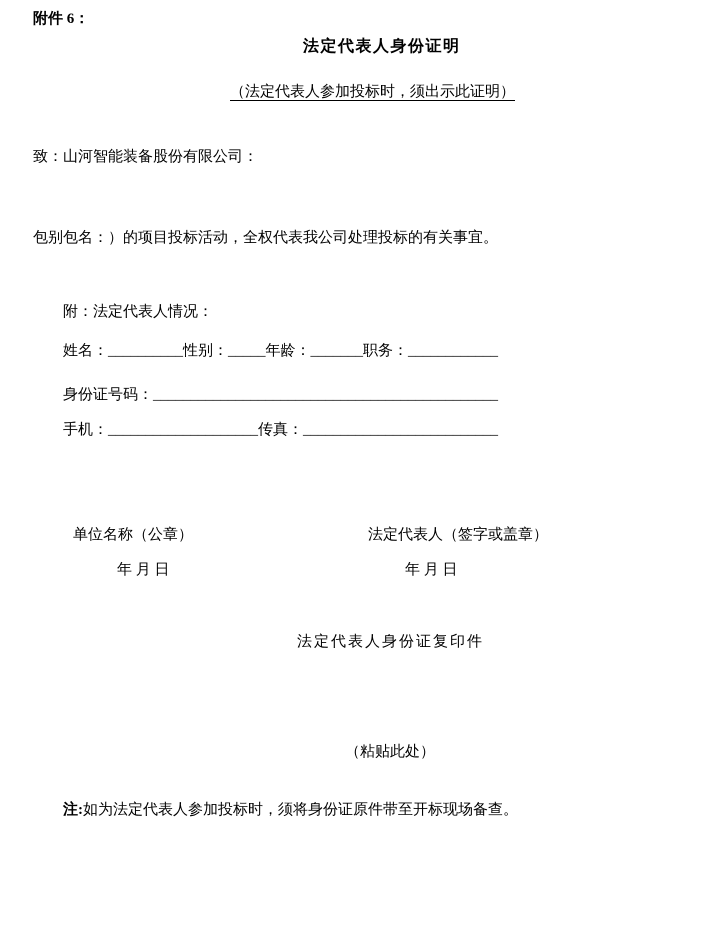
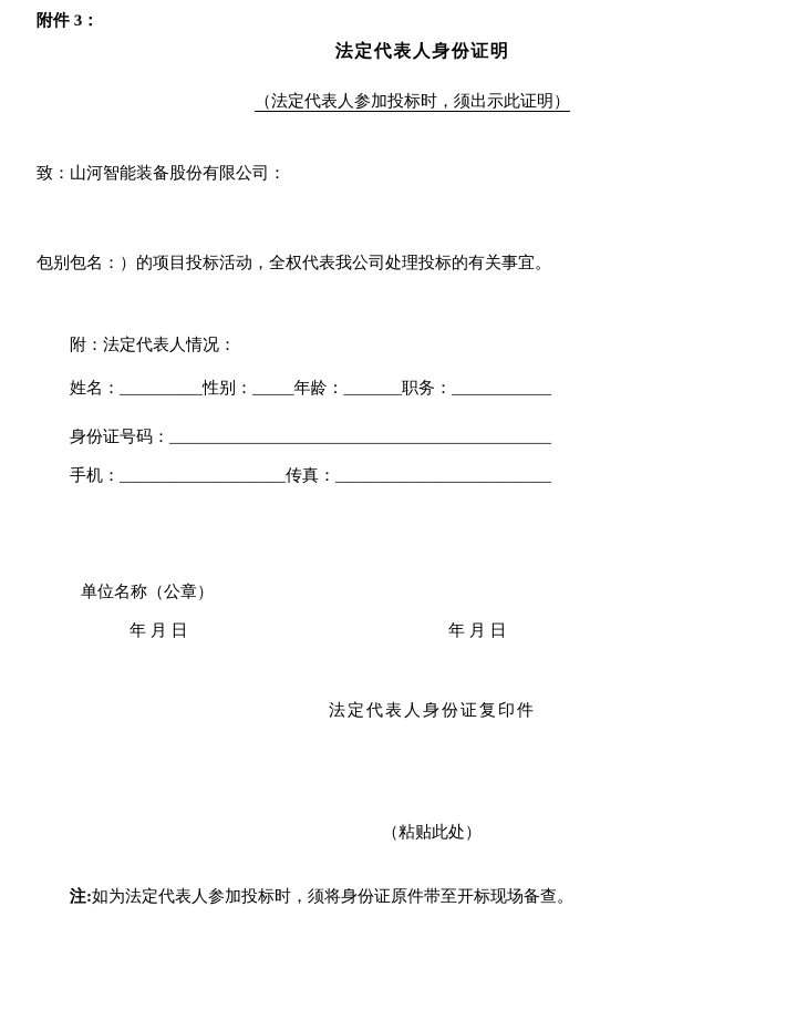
- 附件 6：
+ 附件 3：
  法定代表人身份证明
  （法定代表人参加投标时，须出示此证明）
  致：山河智能装备股份有限公司：
  包别包名：）的项目投标活动，全权代表我公司处理投标的有关事宜。
  附：法定代表人情况：
  姓名：__________性别：_____年龄：_______职务：____________
  身份证号码：______________________________________________
  手机：____________________传真：__________________________
  单位名称（公章）
- 法定代表人（签字或盖章）
  年 月 日
  年 月 日
  法定代表人身份证复印件
  （粘贴此处）
  注:如为法定代表人参加投标时，须将身份证原件带至开标现场备查。
